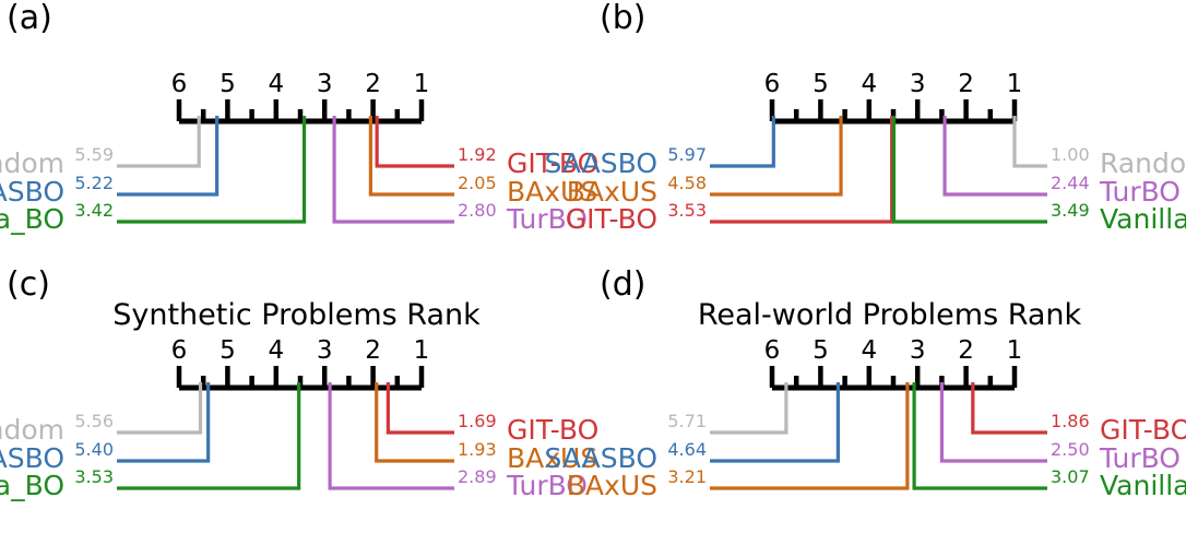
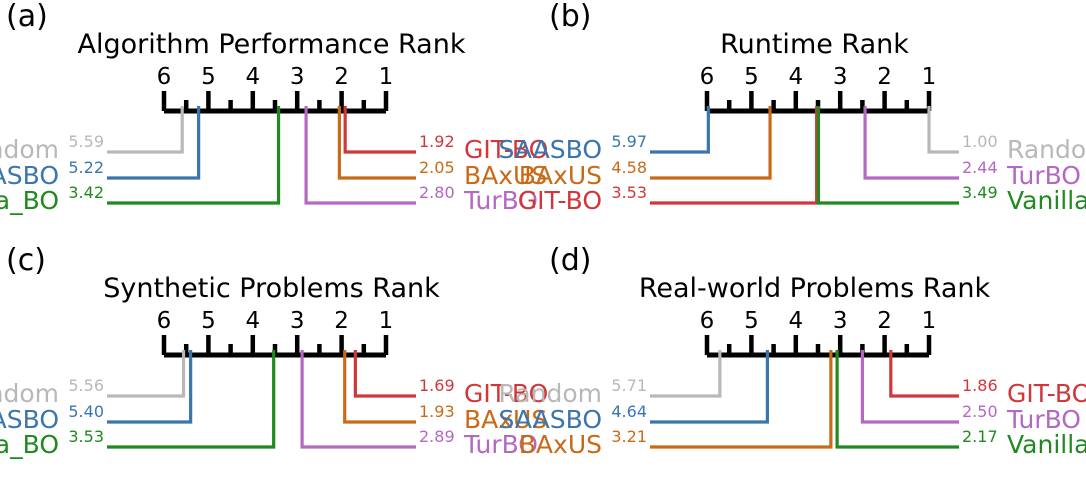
  (a)
+ Algorithm Performance Rank
  6
  5
  4
  3
  2
  1
  5.59
  5.22
  3.42
  1.92
  GIT-BO
  2.05
  BAxUS
  2.80
  TurBO
  (b)
+ Runtime Rank
  6
  5
  4
  3
  2
  1
  5.97
  SAASBO
  4.58
  BAxUS
  3.53
  GIT-BO
  1.00
  Rando
  2.44
  TurBO
  3.49
  Vanilla
  (c)
  Synthetic Problems Rank
  6
  5
  4
  3
  2
  1
  5.56
  5.40
  3.53
  1.69
  GIT-BO
  1.93
  BAxUS
  2.89
  TurBO
  (d)
  Real-world Problems Rank
  6
  5
  4
  3
  2
  1
  5.71
+ Random
  4.64
  SAASBO
  3.21
  BAxUS
  1.86
  GIT-BO
  2.50
  TurBO
- 3.07
+ 2.17
  Vanilla
